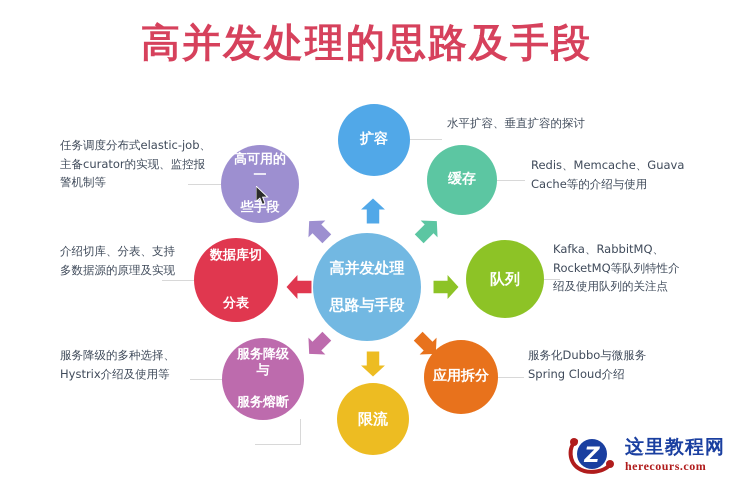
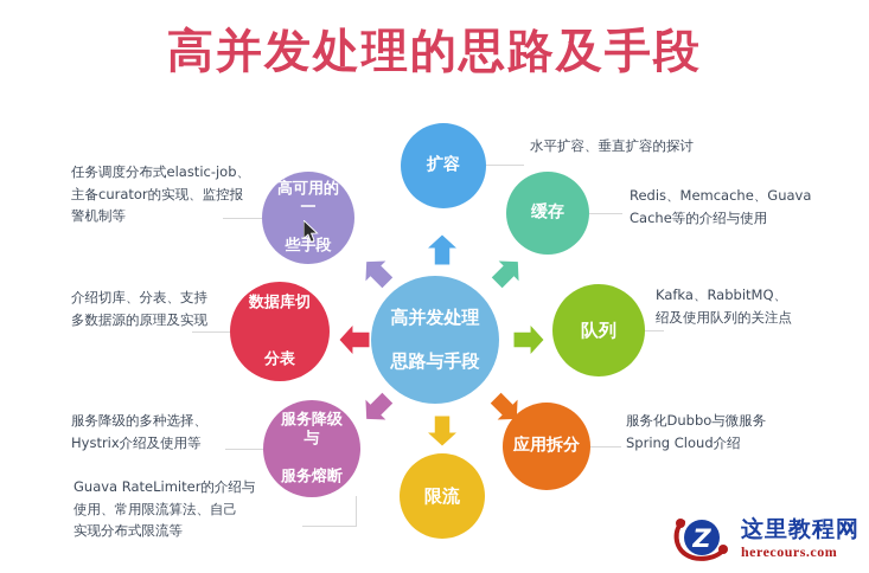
  高并发处理的思路及手段
  高并发处理
  思路与手段
  扩容
  缓存
  队列
  应用拆分
  限流
  服务降级与
  服务熔断
  数据库切
  分表
  高可用的一
  些手段
  任务调度分布式elastic-job、
  主备curator的实现、监控报
  警机制等
  介绍切库、分表、支持
  多数据源的原理及实现
  服务降级的多种选择、
  Hystrix介绍及使用等
+ Guava RateLimiter的介绍与
+ 使用、常用限流算法、自己
+ 实现分布式限流等
  水平扩容、垂直扩容的探讨
  Redis、Memcache、Guava
  Cache等的介绍与使用
  Kafka、RabbitMQ、
- RocketMQ等队列特性介
  绍及使用队列的关注点
  服务化Dubbo与微服务
  Spring Cloud介绍
  Z
  这里教程网
  herecours.com
